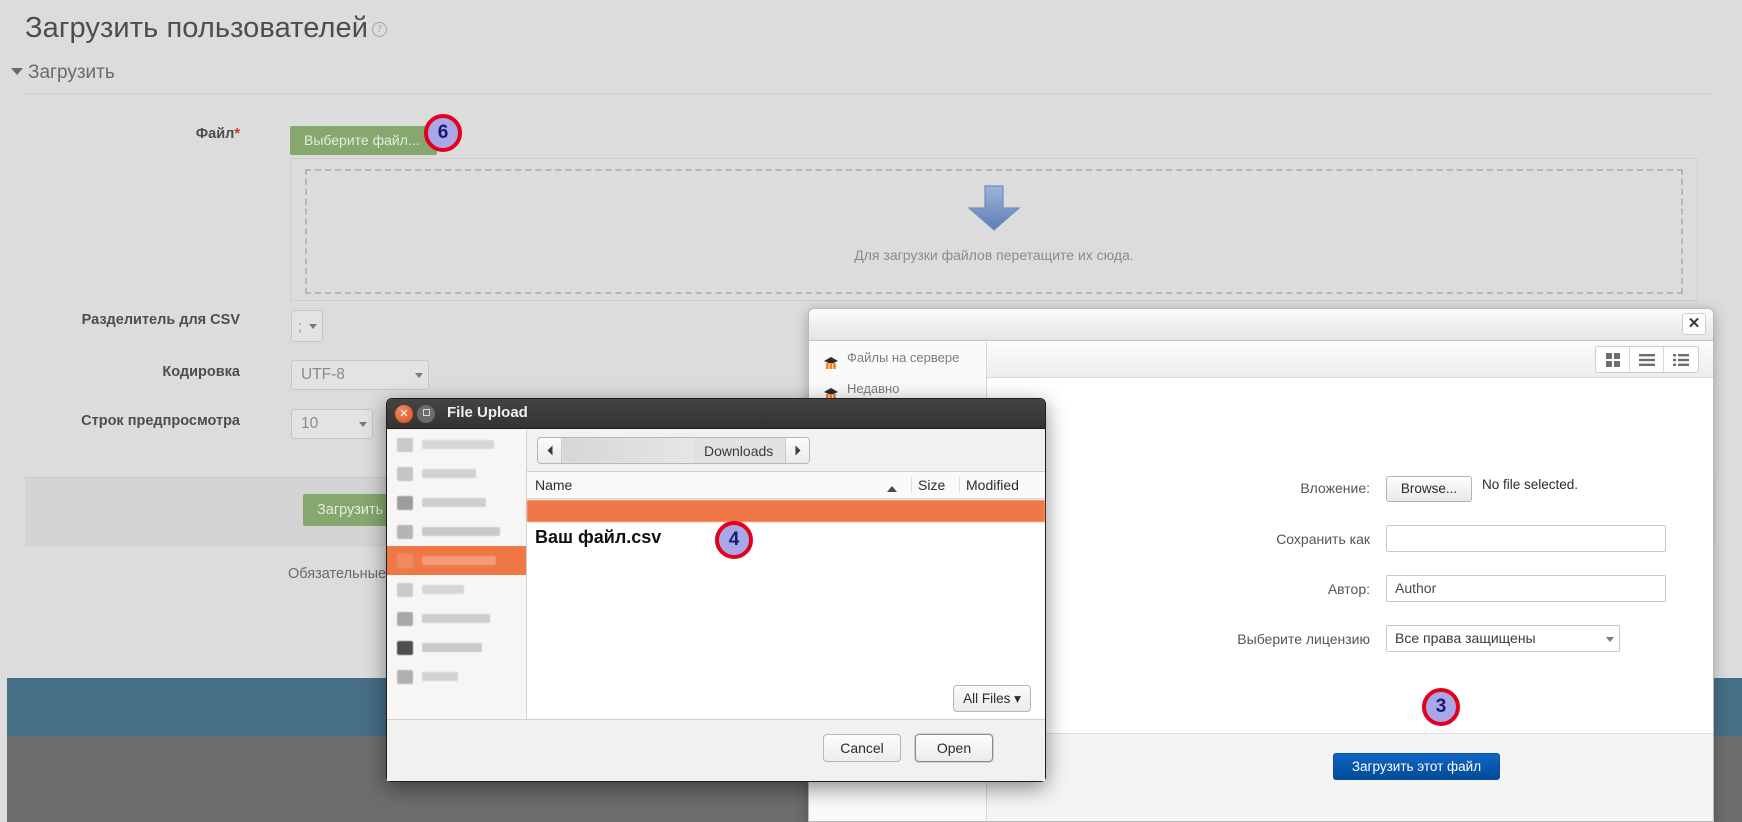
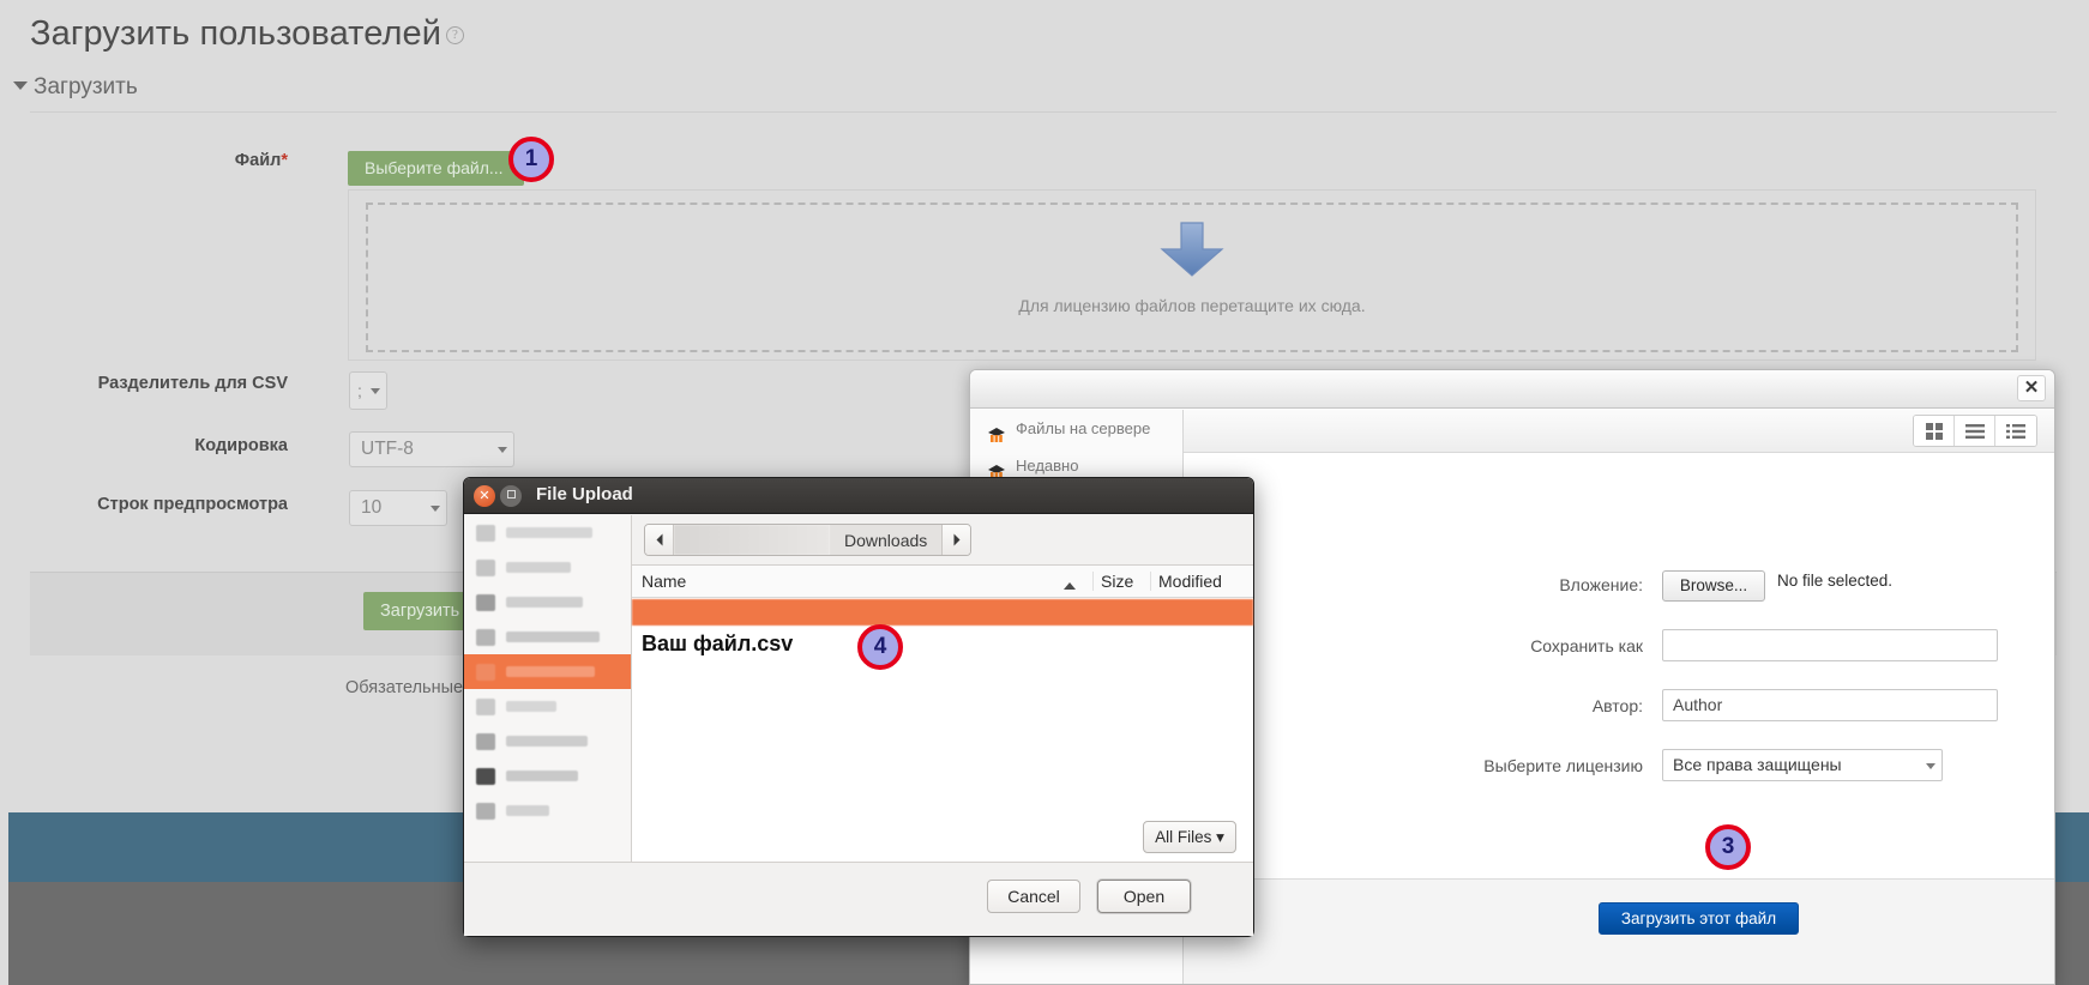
  Загрузить пользователей ?
  Загрузить
  Файл*
  Выберите файл...
- Для загрузки файлов перетащите их сюда.
+ Для лицензию файлов перетащите их сюда.
  Разделитель для CSV
  ;
  Кодировка
  UTF-8
  Строк предпросмотра
  10
  Загрузить
  Обязательные
  ✕
  Файлы на сервере
  Недавно
  Вложение:
  Browse...
  No file selected.
  Сохранить как
  Автор:
  Author
  Выберите лицензию
  Все права защищены
  Загрузить этот файл
  ✕
  File Upload
  Downloads
  Name
  Size
  Modified
  Ваш файл.csv
  All Files ▾
  Cancel
  Open
- 6
+ 1
  4
  3
